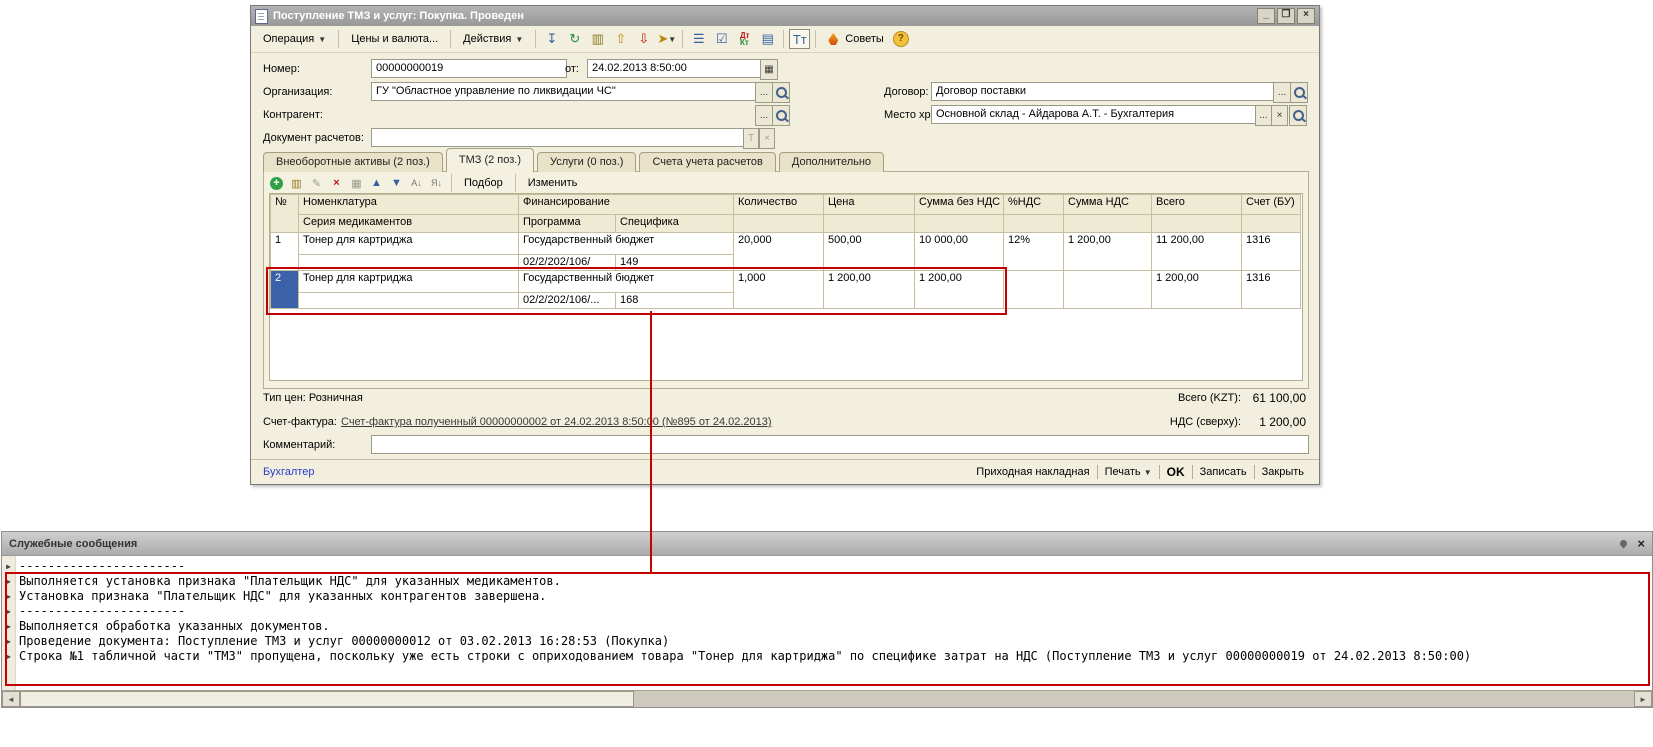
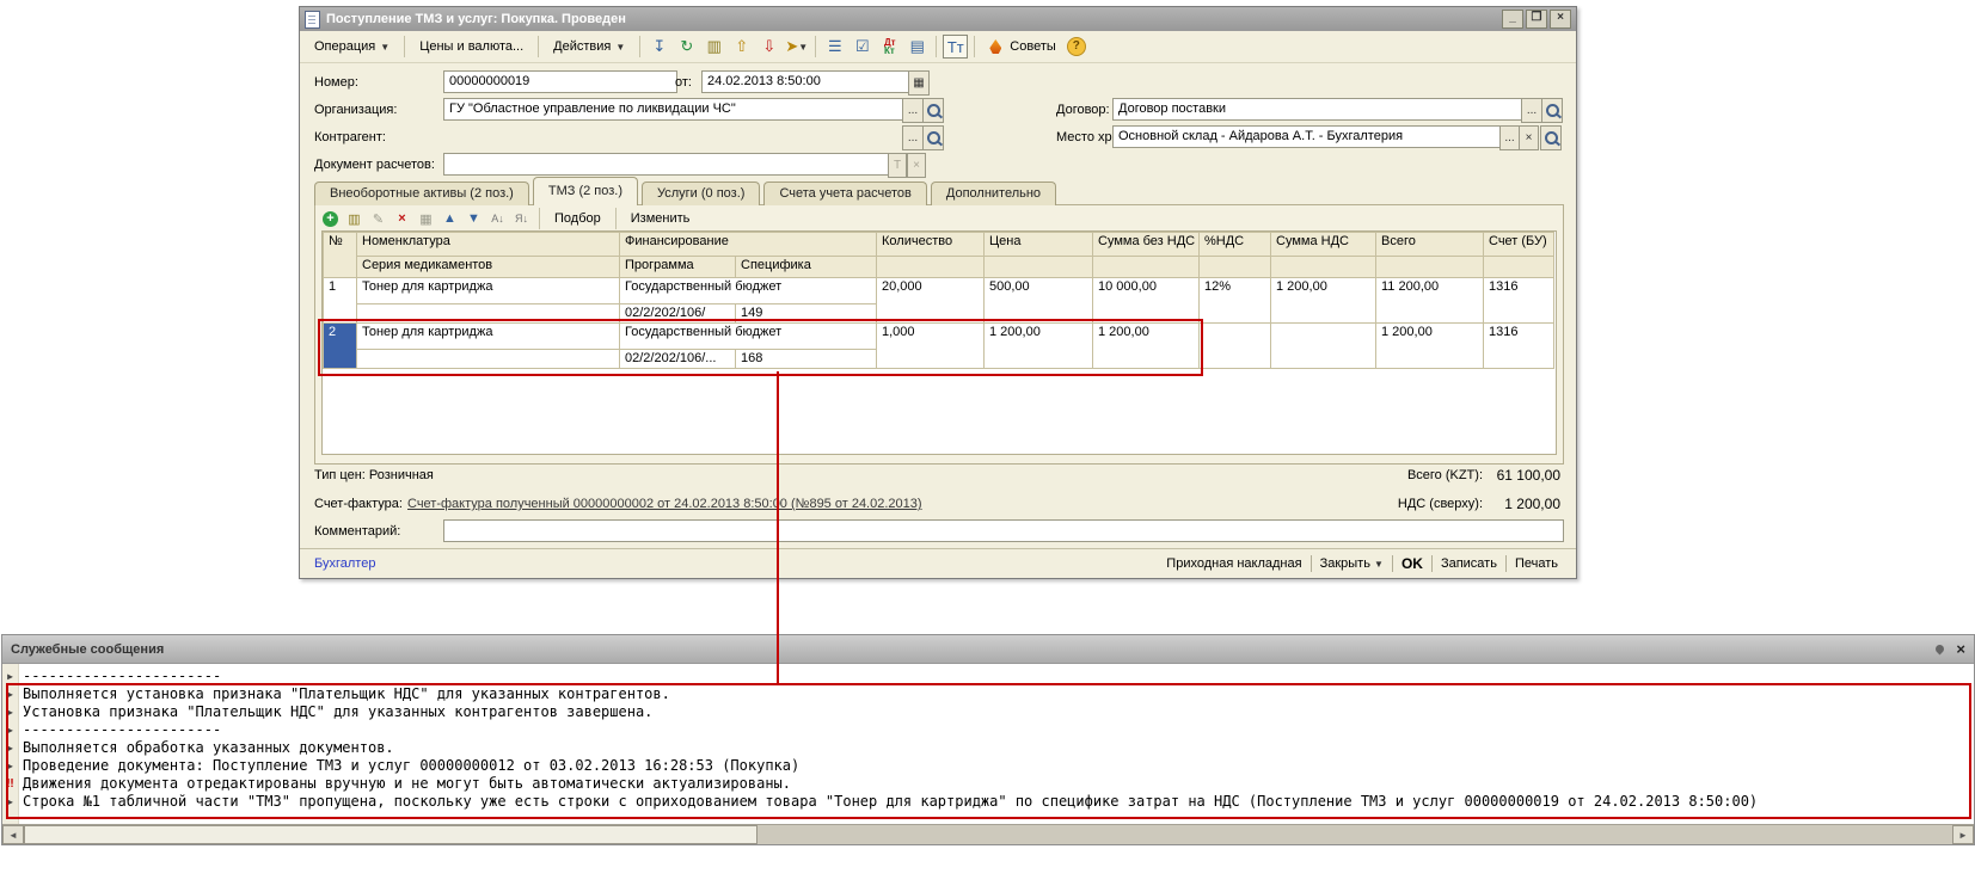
  Поступление ТМЗ и услуг: Покупка. Проведен
  _
  ❐
  ×
  Операция
  ▼
  Цены и валюта...
  Действия
  ▼
  ↧
  ↻
  ▥
  ⇧
  ⇩
  ➤
  ▼
  ☰
  ☑
  Дт
  Кт
  ▤
  Тт
  Советы
  ?
  Номер:
  00000000019
  от:
  24.02.2013 8:50:00
  ▦
  Организация:
  ГУ "Областное управление по ликвидации ЧС"
  ...
  Договор:
  Договор поставки
  ...
  Контрагент:
  ...
  Основной склад - Айдарова А.Т. - Бухгалтерия
  ...
  ×
  Документ расчетов:
  Т
  ×
  Внеоборотные активы (2 поз.)
  ТМЗ (2 поз.)
  Услуги (0 поз.)
  Счета учета расчетов
  Дополнительно
  +
  ▥
  ✎
  ×
  ▦
  ▲
  ▼
  А↓
  Я↓
  Подбор
  Изменить
  №	Номенклатура	Финансирование	Количество	Цена	Сумма без НДС	%НДС	Сумма НДС	Всего	Счет (БУ)
  Серия медикаментов	Программа	Специфика
  1	Тонер для картриджа	Государственный бюджет	20,000	500,00	10 000,00	12%	1 200,00	11 200,00	1316
  	02/2/202/106/	149
  2	Тонер для картриджа	Государственный бюджет	1,000	1 200,00	1 200,00			1 200,00	1316
  	02/2/202/106/...	168
  Тип цен: Розничная
  Всего (KZT):
  61 100,00
  Счет-фактура:
  Счет-фактура полученный 00000000002 от 24.02.2013 8:50:0 (№895 от 24.02.2013)
  НДС (сверху):
  1 200,00
  Комментарий:
  Бухгалтер
  Приходная накладная
- Печать ▼
+ Закрыть ▼
  OK
  Записать
- Закрыть
+ Печать
  Служебные сообщения
  ×
  ▶
  -----------------------
  ▶
- Выполняется установка признака "Плательщик НДС" для указанных медикаментов.
+ Выполняется установка признака "Плательщик НДС" для указанных контрагентов.
  ▶
  Установка признака "Плательщик НДС" для указанных контрагентов завершена.
  ▶
  -----------------------
  ▶
  Выполняется обработка указанных документов.
  ▶
  Проведение документа: Поступление ТМЗ и услуг 00000000012 от 03.02.2013 16:28:53 (Покупка)
+ ‼
+ Движения документа отредактированы вручную и не могут быть автоматически актуализированы.
  ▶
  Строка №1 табличной части "ТМЗ" пропущена, поскольку уже есть строки с оприходованием товара "Тонер для картриджа" по специфике затрат на НДС (Поступление ТМЗ и услуг 00000000019 от 24.02.2013 8:50:00)
  ◄
  ►
